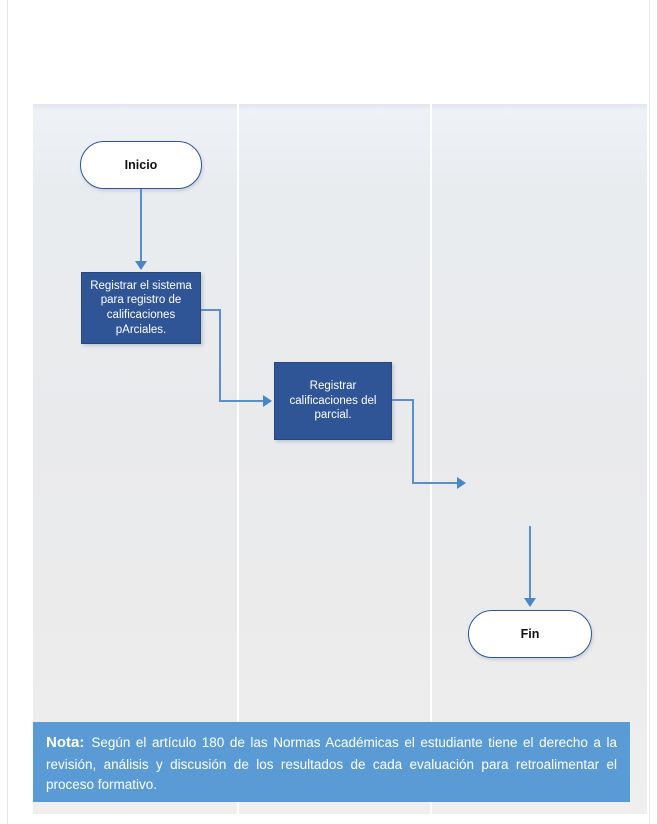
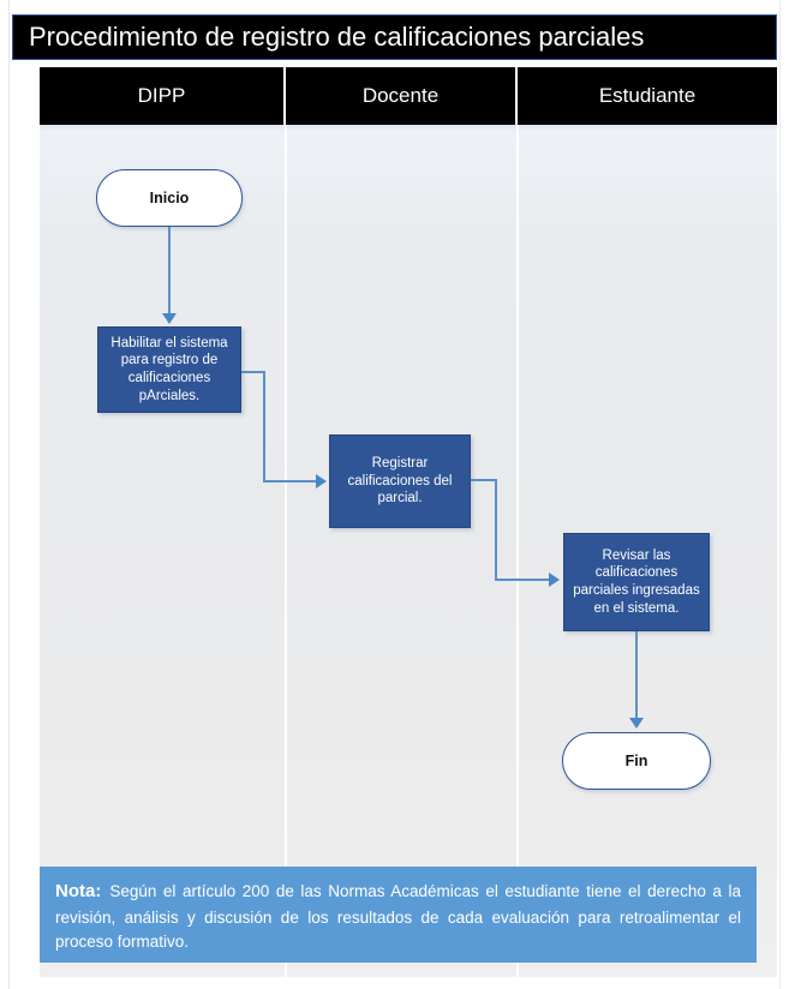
+ Procedimiento de registro de calificaciones parciales
+ DIPP
+ Docente
+ Estudiante
  Inicio
- Registrar el sistema para registro de calificaciones pArciales.
+ Habilitar el sistema para registro de calificaciones pArciales.
  Registrar calificaciones del parcial.
+ Revisar las calificaciones parciales ingresadas en el sistema.
  Fin
- Nota: Según el artículo 180 de las Normas Académicas el estudiante tiene el derecho a la revisión, análisis y discusión de los resultados de cada evaluación para retroalimentar el proceso formativo.
+ Nota: Según el artículo 200 de las Normas Académicas el estudiante tiene el derecho a la revisión, análisis y discusión de los resultados de cada evaluación para retroalimentar el proceso formativo.
